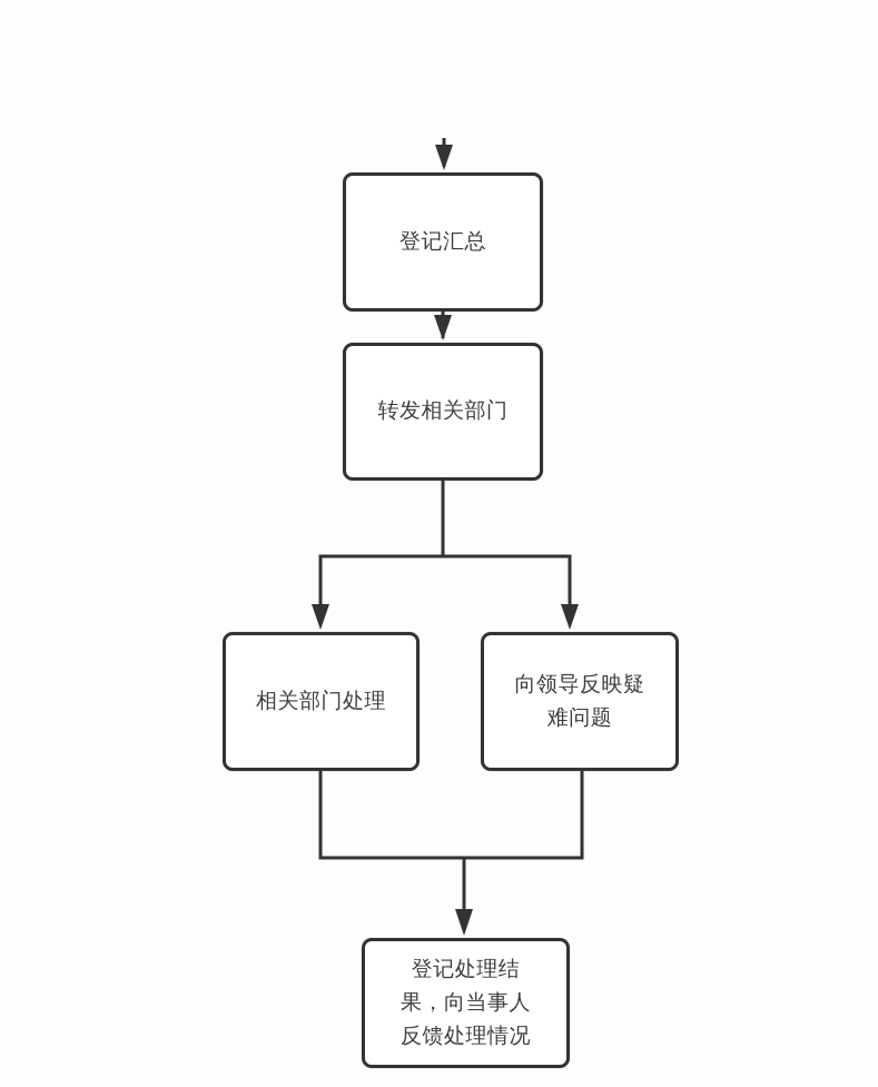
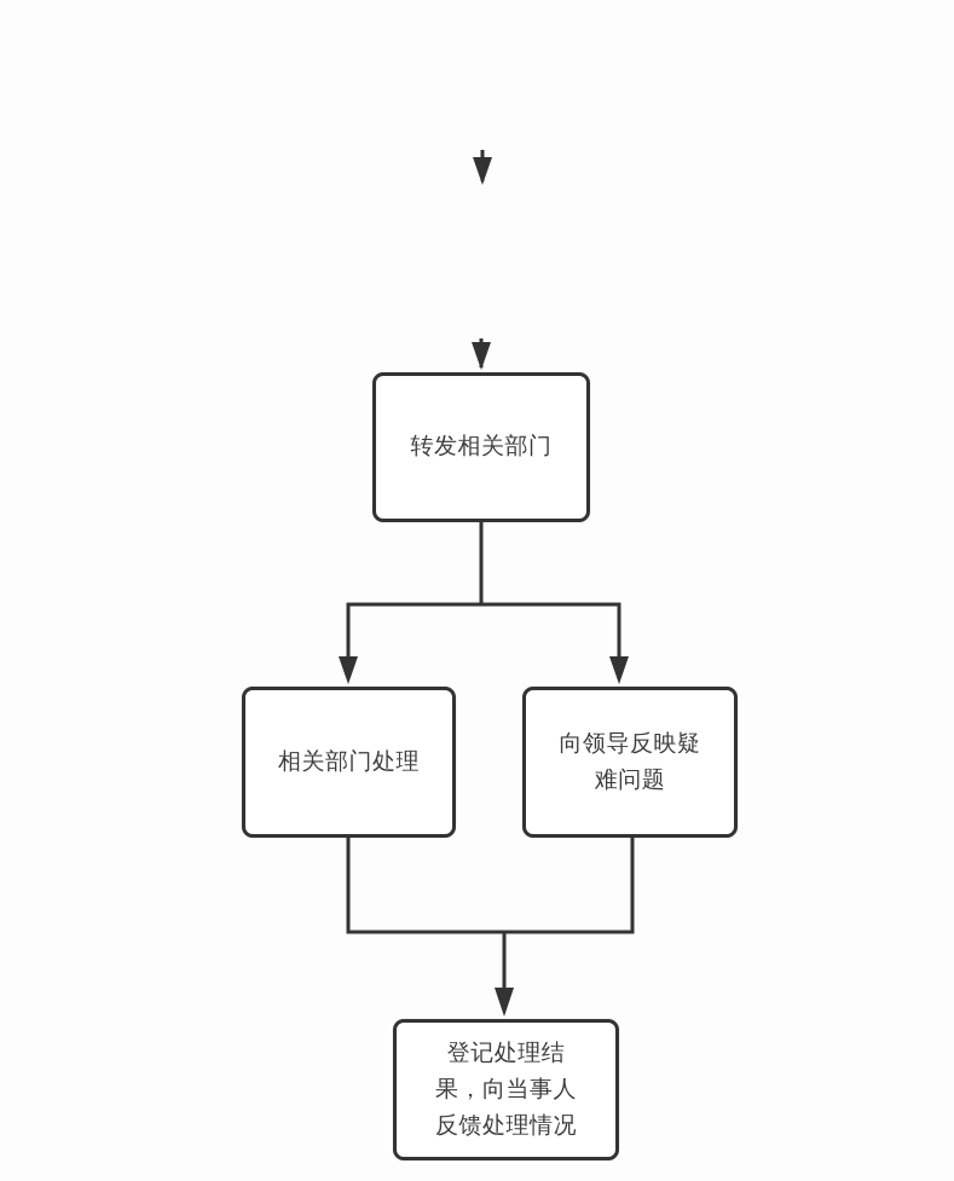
- 登记汇总
  转发相关部门
  相关部门处理
  向领导反映疑
  难问题
  登记处理结
  果，向当事人
  反馈处理情况
